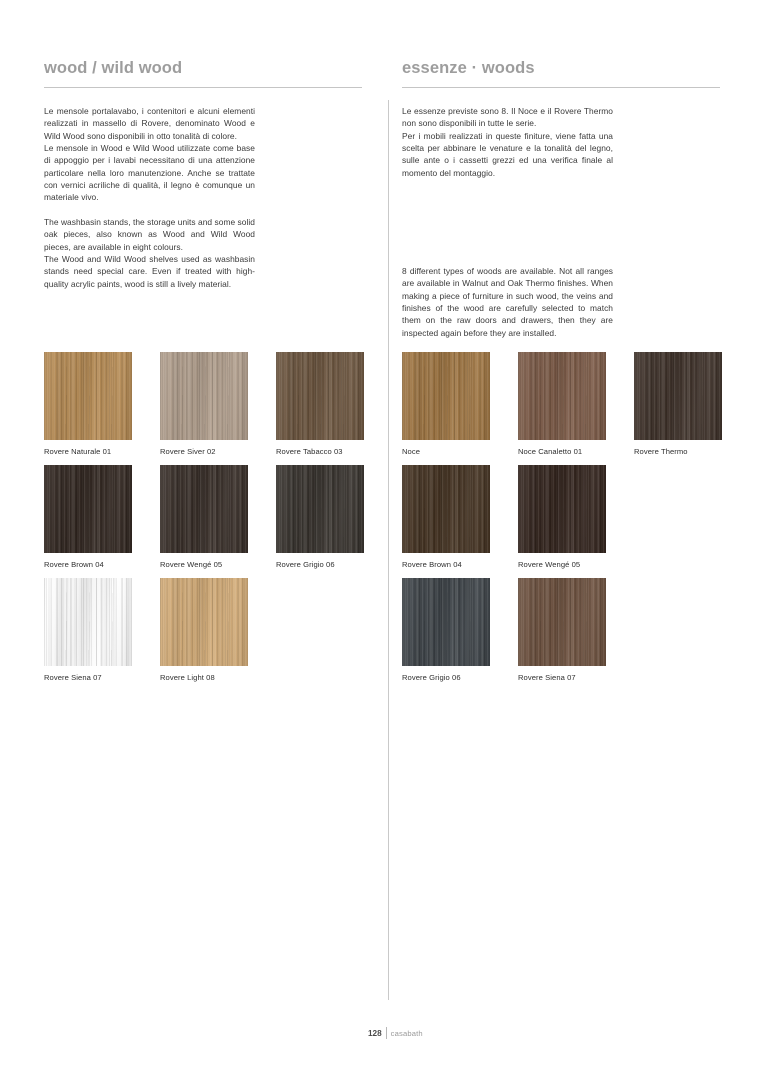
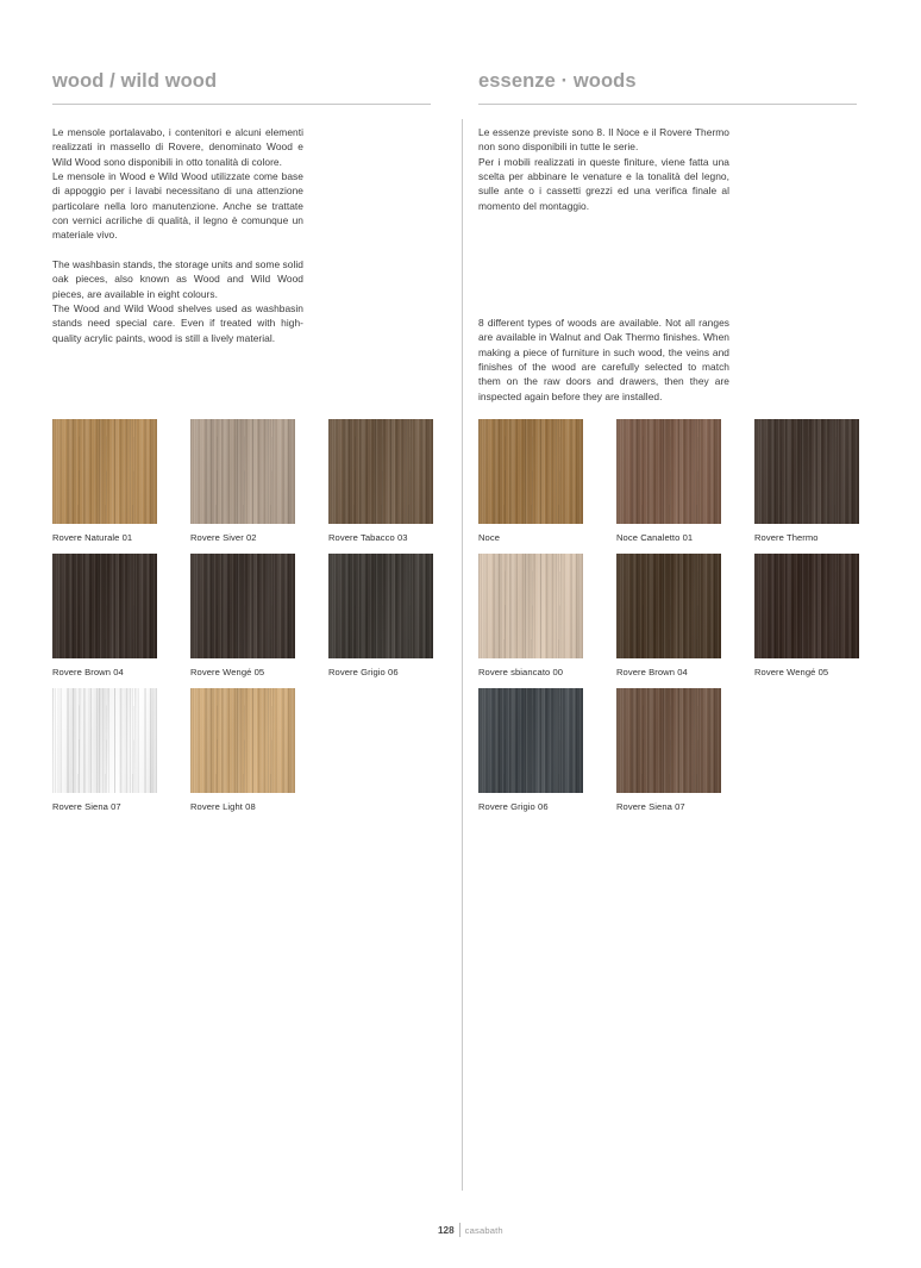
  wood / wild wood
  Le mensole portalavabo, i contenitori e alcuni elementi realizzati in massello di Rovere, denominato Wood e Wild Wood sono disponibili in otto tonalità di colore.
  Le mensole in Wood e Wild Wood utilizzate come base di appoggio per i lavabi necessitano di una attenzione particolare nella loro manutenzione. Anche se trattate con vernici acriliche di qualità, il legno è comunque un materiale vivo.
  The washbasin stands, the storage units and some solid oak pieces, also known as Wood and Wild Wood pieces, are available in eight colours.
  The Wood and Wild Wood shelves used as washbasin stands need special care. Even if treated with high-quality acrylic paints, wood is still a lively material.
  Rovere Naturale 01
  Rovere Siver 02
  Rovere Tabacco 03
  Rovere Brown 04
  Rovere Wengé 05
  Rovere Grigio 06
  Rovere Siena 07
  Rovere Light 08
  essenze · woods
  Le essenze previste sono 8. Il Noce e il Rovere Thermo non sono disponibili in tutte le serie.
  Per i mobili realizzati in queste finiture, viene fatta una scelta per abbinare le venature e la tonalità del legno, sulle ante o i cassetti grezzi ed una verifica finale al momento del montaggio.
  8 different types of woods are available. Not all ranges are available in Walnut and Oak Thermo finishes. When making a piece of furniture in such wood, the veins and finishes of the wood are carefully selected to match them on the raw doors and drawers, then they are inspected again before they are installed.
  Noce
  Noce Canaletto 01
  Rovere Thermo
+ Rovere sbiancato 00
  Rovere Brown 04
  Rovere Wengé 05
  Rovere Grigio 06
  Rovere Siena 07
  128
  casabath
